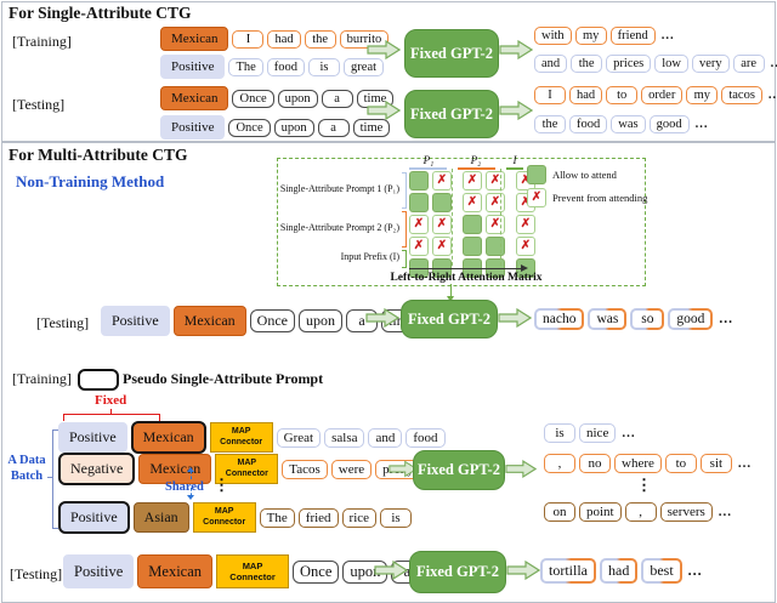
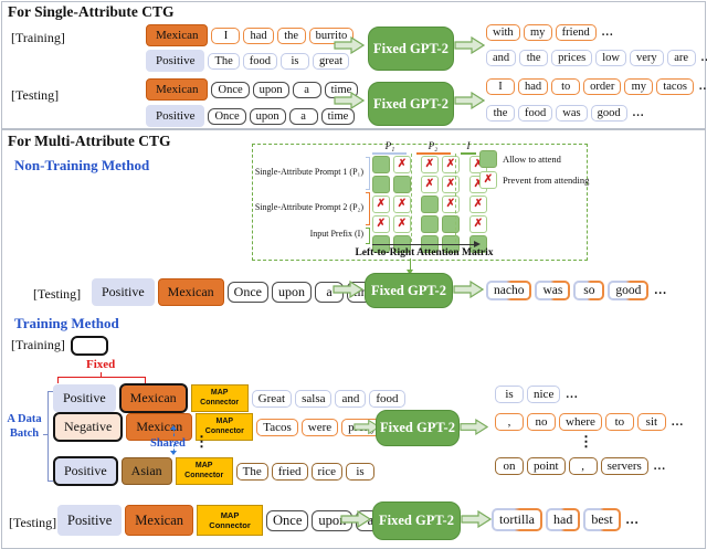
  For Single-Attribute CTG
  [Training]
  Mexican
  I
  had
  the
  burrito
  Positive
  The
  food
  is
  great
  Fixed GPT-2
  with
  my
  friend
  ...
  and
  the
  prices
  low
  very
  are
  [Testing]
  Mexican
  Once
  upon
  a
  time
  Positive
  Once
  upon
  a
  time
  Fixed GPT-2
  I
  had
  to
  order
  my
  tacos
  the
  food
  was
  good
  ...
  For Multi-Attribute CTG
  Non-Training Method
  Single-Attribute Prompt 1 (P₁)
  Single-Attribute Prompt 2 (P₂)
  Input Prefix (I)
  P₁
  P₂
  I
  ✗
  ✗
  ✗
  ✗
  ✗
  ✗
  ✗
  ✗
  ✗
  ✗
  ✗
  ✗
  ✗
  ✗
  Left-to-Right Attention Matrix
  Allow to attend
  ✗
  Prevent from attending
  [Testing]
  Positive
  Mexican
  Once
  upon
  a
  Fixed GPT-2
  nacho
  was
  so
  good
  ...
+ Training Method
  [Training]
- Pseudo Single-Attribute Prompt
  Fixed
  Positive
  Mexican
  Great
  salsa
  and
  food
  Negative
  Mexican
  Tacos
  were
  Positive
  Asian
  The
  fried
  rice
  is
  Shared
  ⋮
  A Data Batch
  Fixed GPT-2
  is
  nice
  ...
  ,
  no
  where
  to
  sit
  ...
  ⋮
  on
  point
  ,
  servers
  ...
  [Testing]
  Positive
  Mexican
  MAP
  Connector
  Once
  upo
  a
  Fixed GPT-2
  tortilla
  had
  best
  ...
